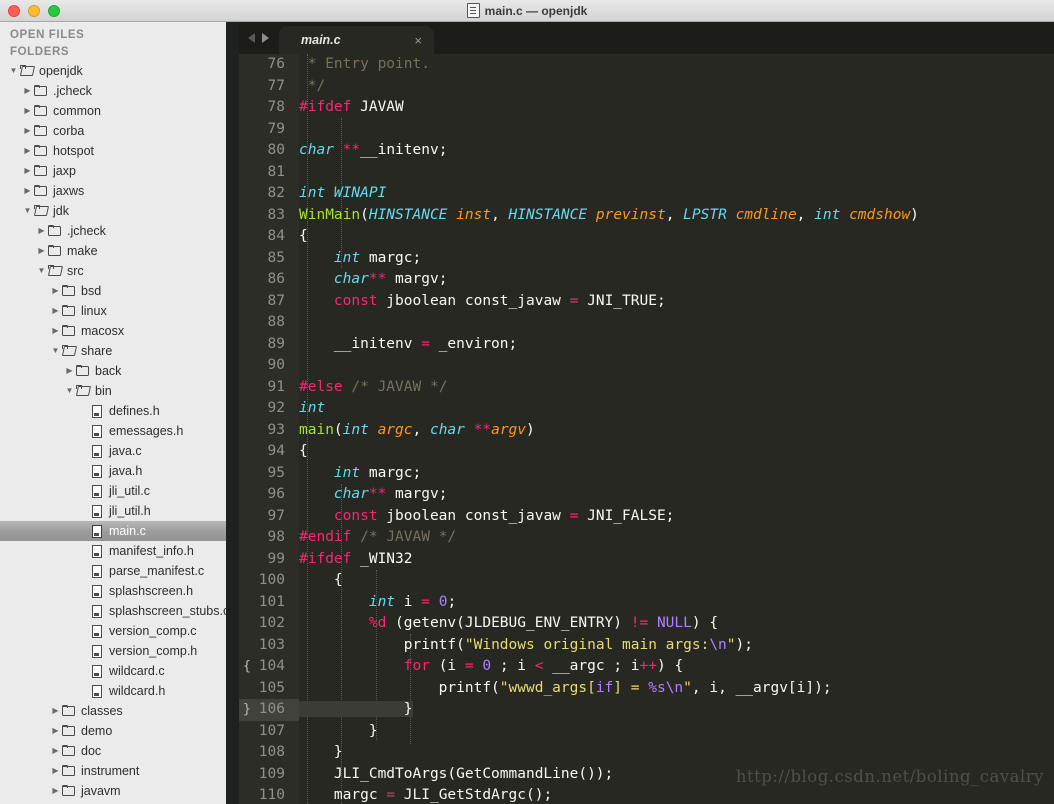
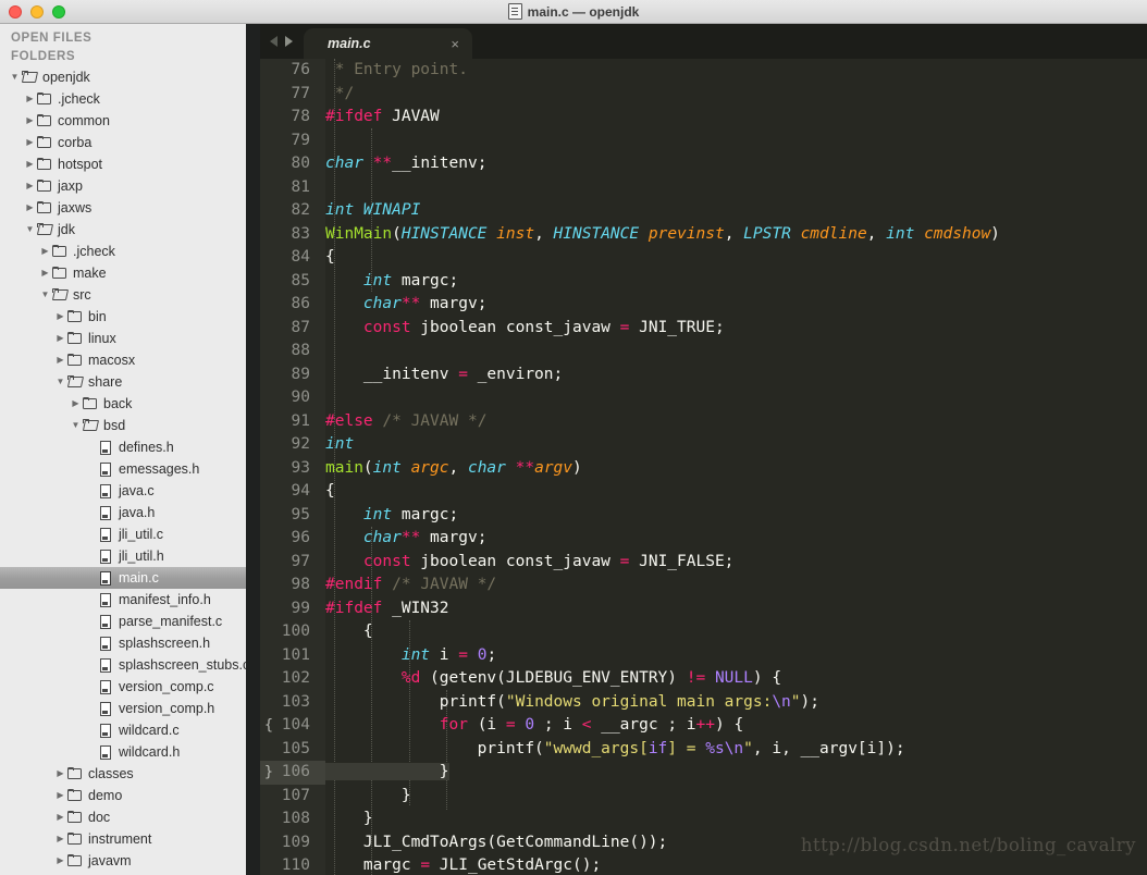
  main.c — openjdk
  OPEN FILES
  FOLDERS
  ▼
  openjdk
  ▶
  .jcheck
  ▶
  common
  ▶
  corba
  ▶
  hotspot
  ▶
  jaxp
  ▶
  jaxws
  ▼
  jdk
  ▶
  .jcheck
  ▶
  make
  ▼
  src
  ▶
- bsd
+ bin
  ▶
  linux
  ▶
  macosx
  ▼
  share
  ▶
  back
  ▼
- bin
+ bsd
  defines.h
  emessages.h
  java.c
  java.h
  jli_util.c
  jli_util.h
  main.c
  manifest_info.h
  parse_manifest.c
  splashscreen.h
  splashscreen_stubs.
  version_comp.c
  version_comp.h
  wildcard.c
  wildcard.h
  ▶
  classes
  ▶
  demo
  ▶
  doc
  ▶
  instrument
  ▶
  javavm
  main.c
  ×
  76 * Entry point.
  77 */
  78 #ifdef JAVAW
  79
  80 char **__initenv;
  81
  82 int WINAPI
  83 WinMain(HINSTANCE inst, HINSTANCE previnst, LPSTR cmdline, int cmdshow)
  84 {
  85 int margc;
  86 char** margv;
  87 const jboolean const_javaw = JNI_TRUE;
  88
  89 __initenv = _environ;
  90
  91 #else /* JAVAW */
  92 int
  93 main(int argc, char **argv)
  94 {
  95 int margc;
  96 char** margv;
  97 const jboolean const_javaw = JNI_FALSE;
  98 #endif /* JAVAW */
  99 #ifdef _WIN32
  100 {
  101 int i = 0;
  102 %d (getenv(JLDEBUG_ENV_ENTRY) != NULL) {
  103 printf("Windows original main args:\n");
  {
  104 for (i = 0 ; i < __argc ; i++) {
  105 printf("wwwd_args[if] = %s\n", i, __argv[i]);
  }
  106 }
  107 }
  108 }
  109 JLI_CmdToArgs(GetCommandLine());
  110 margc = JLI_GetStdArgc();
  http://blog.csdn.net/boling_cavalry
